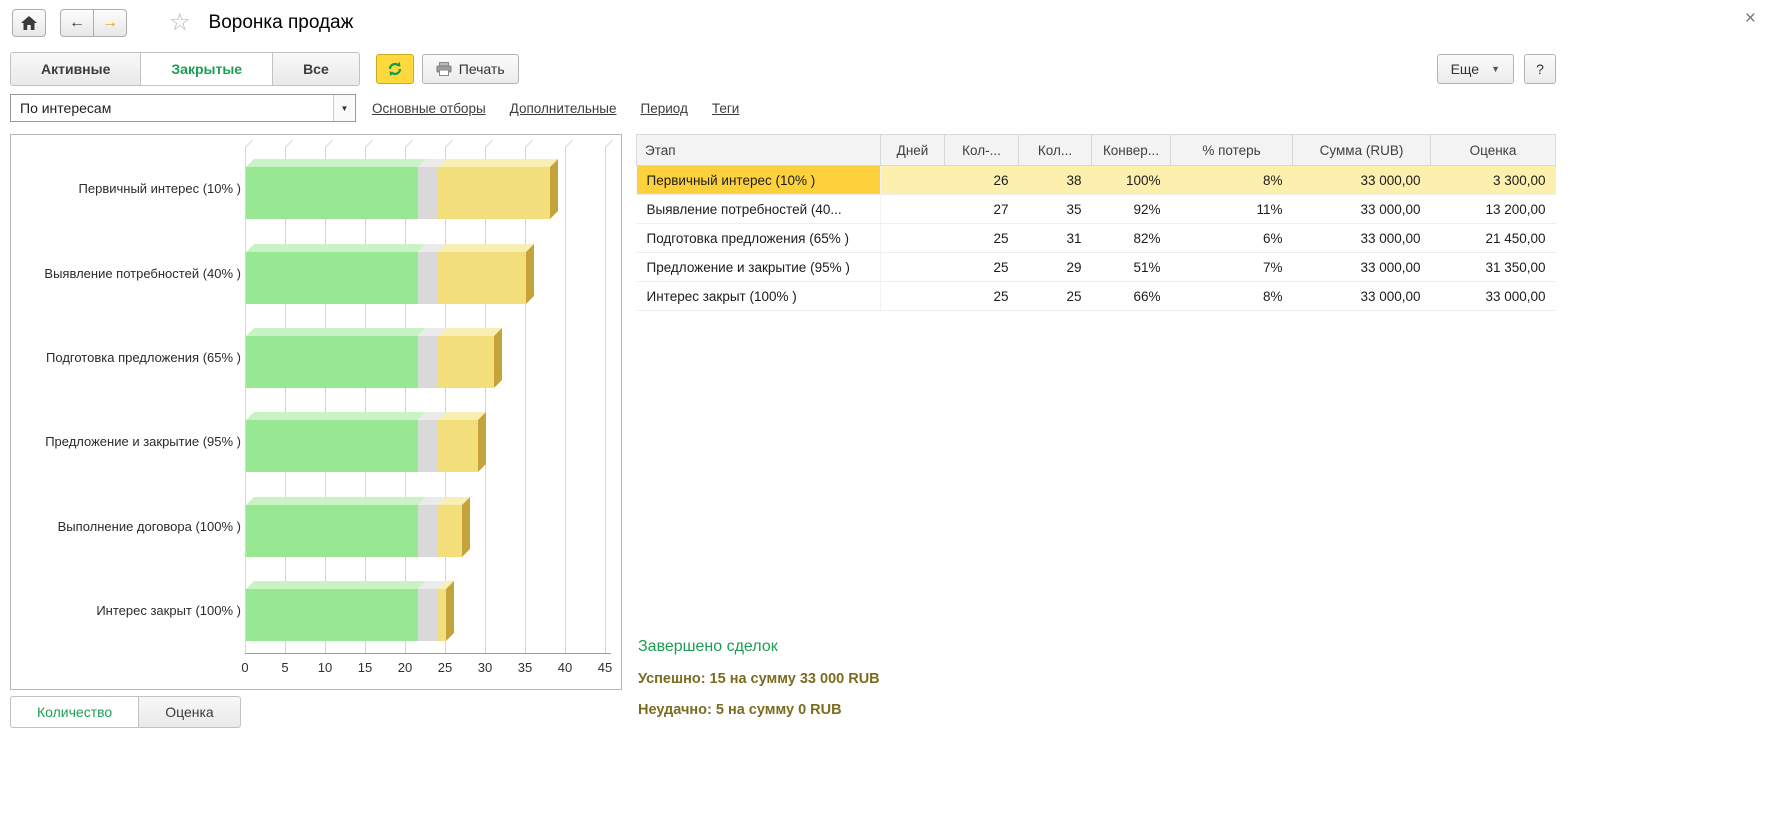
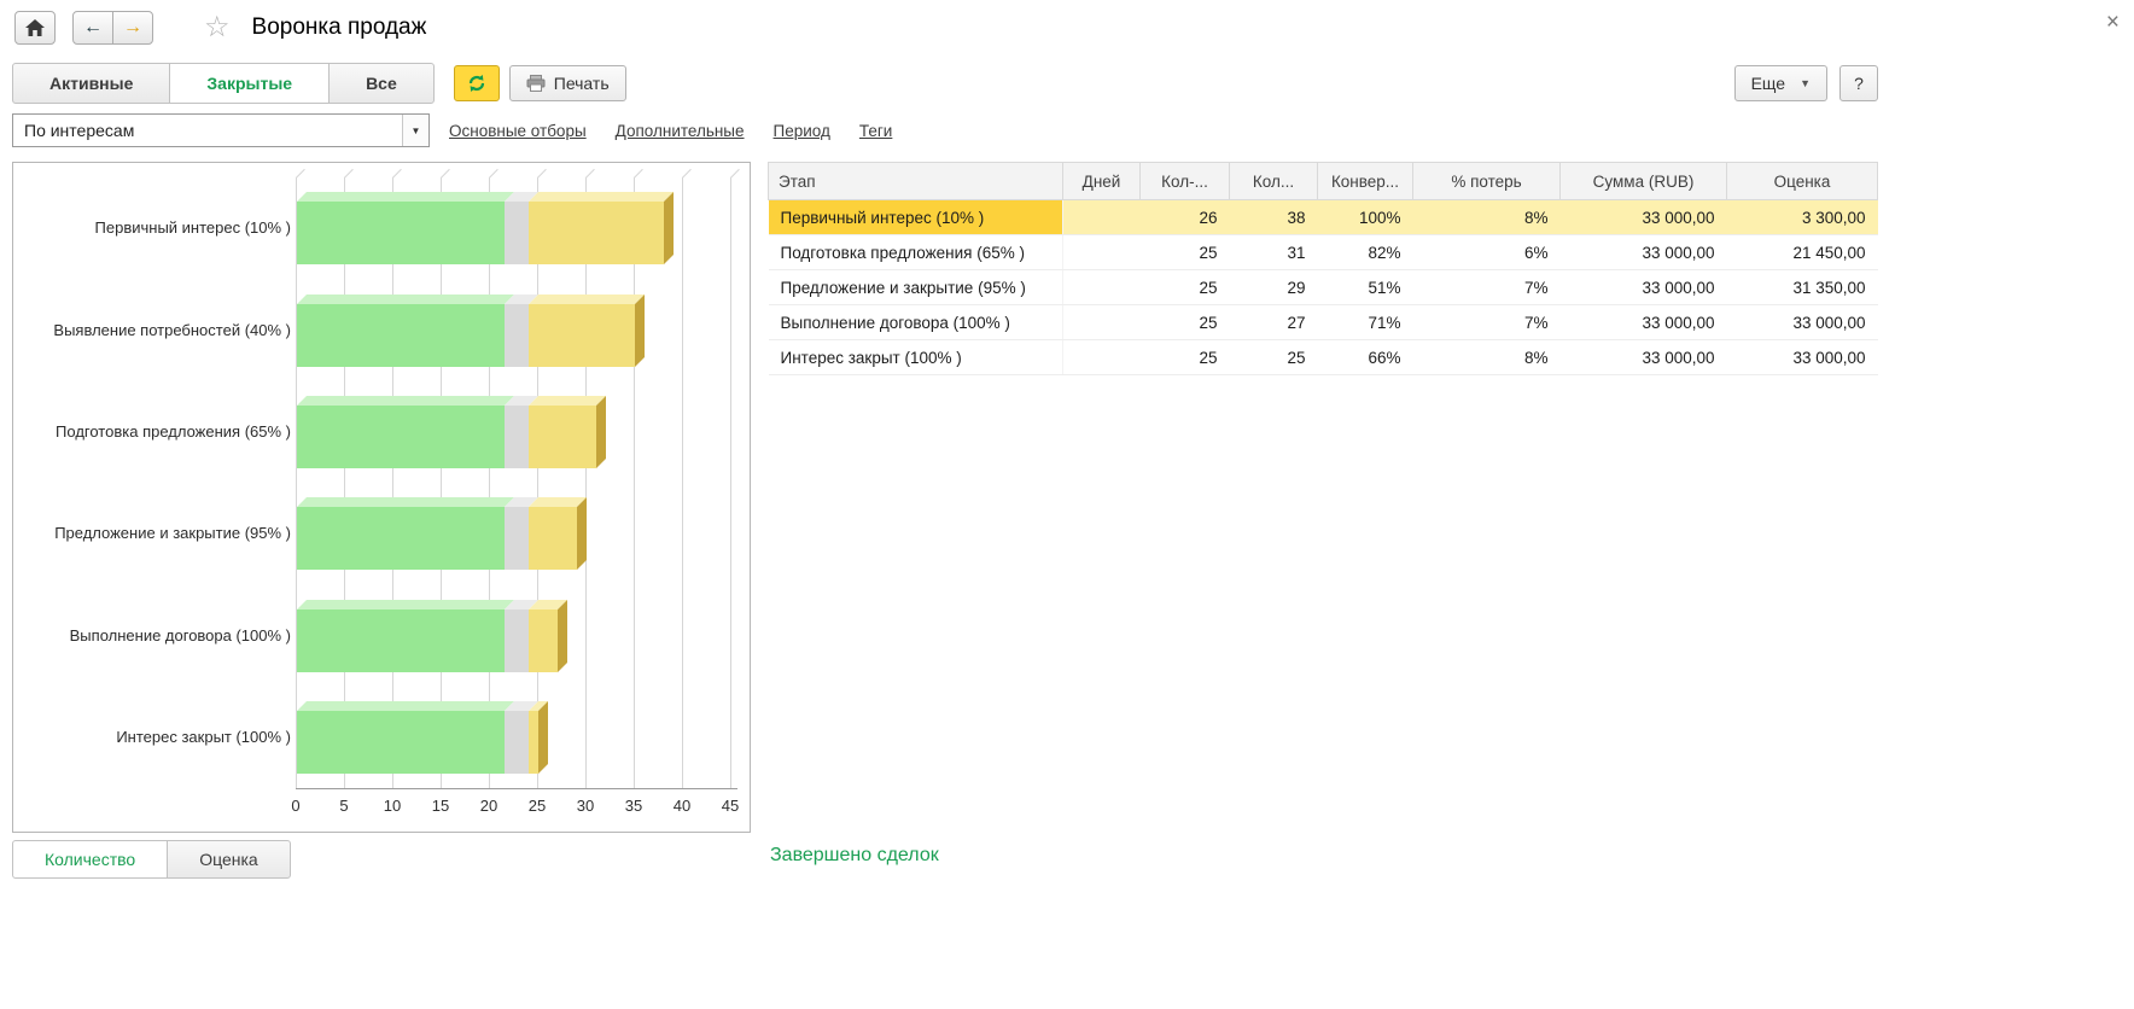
  ←
  →
  ☆
  Воронка продаж
  ×
  Активные
  Закрытые
  Все
  Печать
  Еще
  ▼
  ?
  По интересам
  ▼
  Основные отборы
  Дополнительные
  Период
  Теги
  0
  5
  10
  15
  20
  25
  30
  35
  40
  45
  Первичный интерес (10% )
  Выявление потребностей (40% )
  Подготовка предложения (65% )
  Предложение и закрытие (95% )
  Выполнение договора (100% )
  Интерес закрыт (100% )
  Количество
  Оценка
  Этап	Дней	Кол-...	Кол...	Конвер...	% потерь	Сумма (RUB)	Оценка
  Первичный интерес (10% )		26	38	100%	8%	33 000,00	3 300,00
- Выявление потребностей (40...		27	35	92%	11%	33 000,00	13 200,00
  Подготовка предложения (65% )		25	31	82%	6%	33 000,00	21 450,00
  Предложение и закрытие (95% )		25	29	51%	7%	33 000,00	31 350,00
+ Выполнение договора (100% )		25	27	71%	7%	33 000,00	33 000,00
  Интерес закрыт (100% )		25	25	66%	8%	33 000,00	33 000,00
  Завершено сделок
- Успешно: 15 на сумму 33 000 RUB
- Неудачно: 5 на сумму 0 RUB
